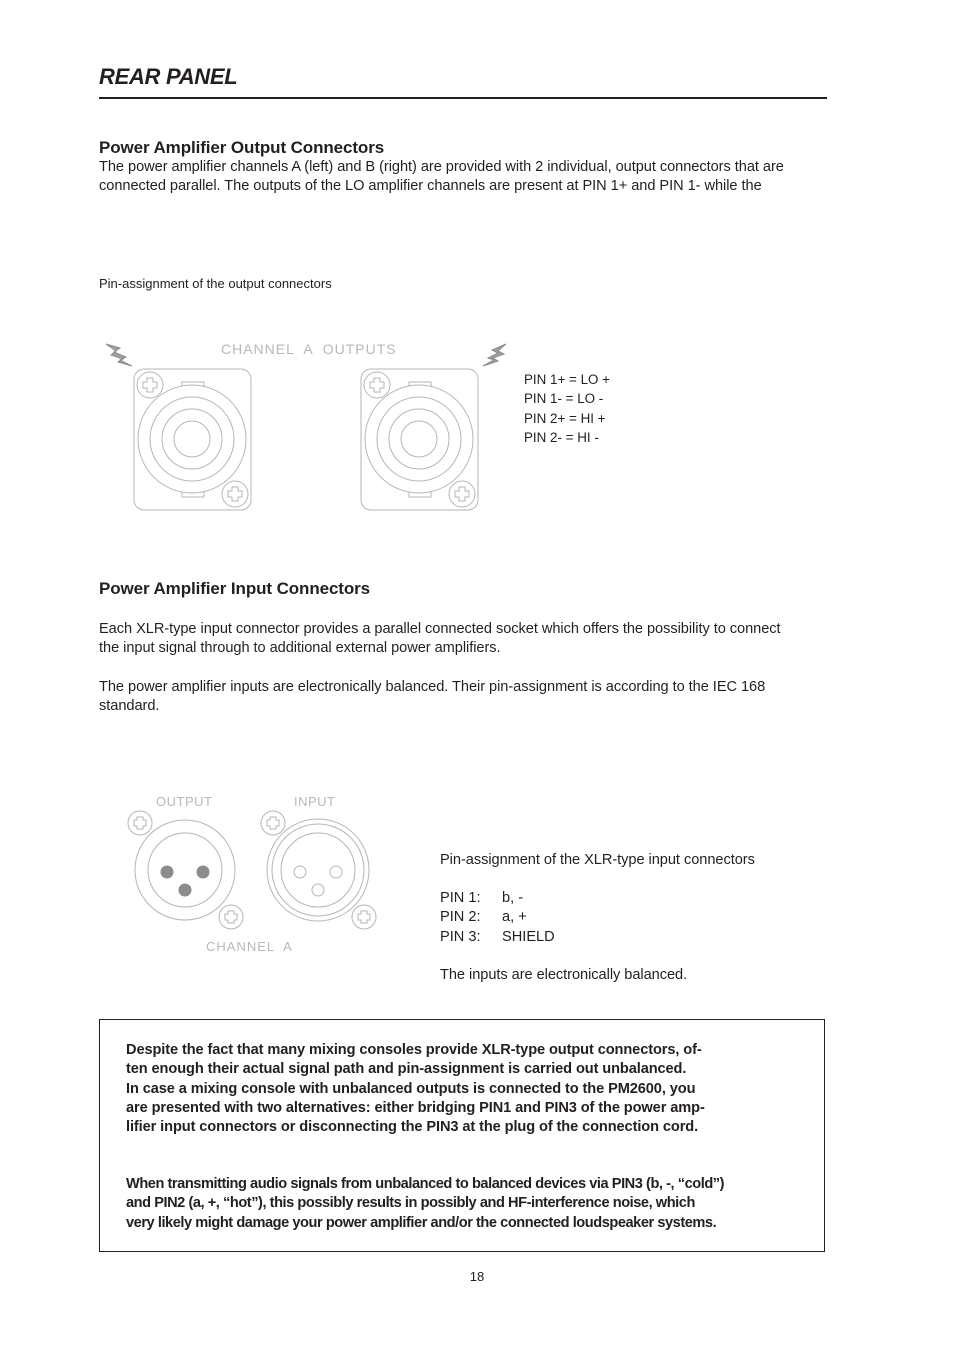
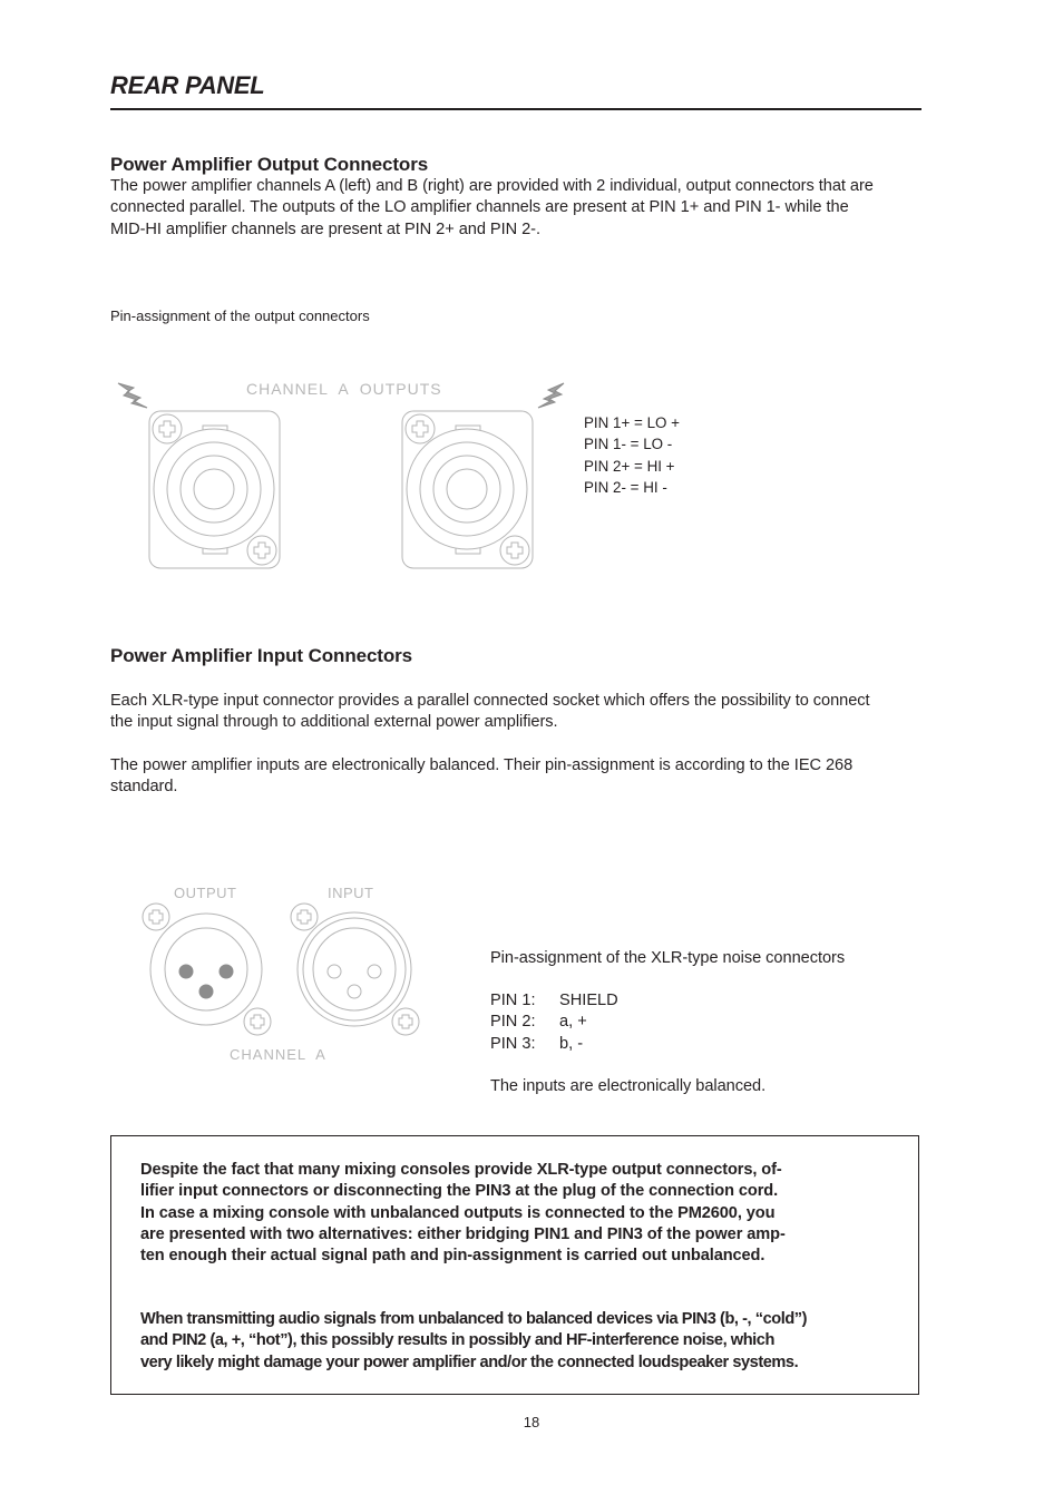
  REAR PANEL
  Power Amplifier Output Connectors
  The power amplifier channels A (left) and B (right) are provided with 2 individual, output connectors that are
  connected parallel. The outputs of the LO amplifier channels are present at PIN 1+ and PIN 1- while the
+ MID-HI amplifier channels are present at PIN 2+ and PIN 2-.
  Pin-assignment of the output connectors
  CHANNEL A OUTPUTS
  PIN 1+ = LO +
  PIN 1- = LO -
  PIN 2+ = HI +
  PIN 2- = HI -
  Power Amplifier Input Connectors
  Each XLR-type input connector provides a parallel connected socket which offers the possibility to connect
  the input signal through to additional external power amplifiers.
- The power amplifier inputs are electronically balanced. Their pin-assignment is according to the IEC 168
+ The power amplifier inputs are electronically balanced. Their pin-assignment is according to the IEC 268
  standard.
  OUTPUT
  INPUT
  CHANNEL A
- Pin-assignment of the XLR-type input connectors
+ Pin-assignment of the XLR-type noise connectors
- PIN 1: b, -
+ PIN 1: SHIELD
  PIN 2: a, +
- PIN 3: SHIELD
+ PIN 3: b, -
  The inputs are electronically balanced.
  Despite the fact that many mixing consoles provide XLR-type output connectors, of-
- ten enough their actual signal path and pin-assignment is carried out unbalanced.
+ lifier input connectors or disconnecting the PIN3 at the plug of the connection cord.
  In case a mixing console with unbalanced outputs is connected to the PM2600, you
  are presented with two alternatives: either bridging PIN1 and PIN3 of the power amp-
- lifier input connectors or disconnecting the PIN3 at the plug of the connection cord.
+ ten enough their actual signal path and pin-assignment is carried out unbalanced.
  When transmitting audio signals from unbalanced to balanced devices via PIN3 (b, -, “cold”)
  and PIN2 (a, +, “hot”), this possibly results in possibly and HF-interference noise, which
  very likely might damage your power amplifier and/or the connected loudspeaker systems.
  18
